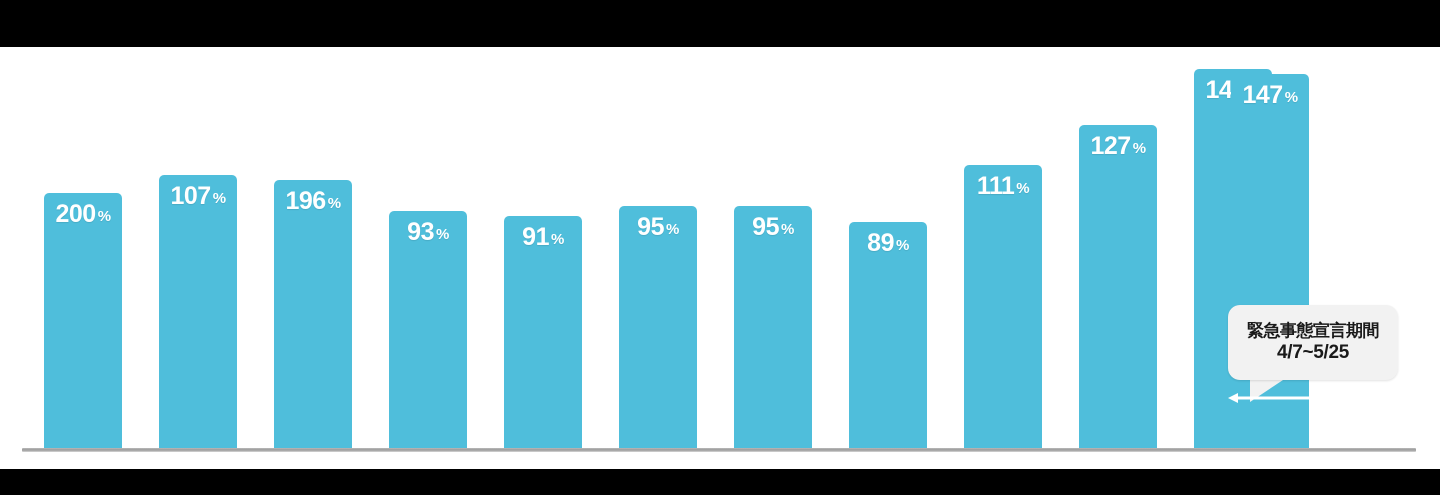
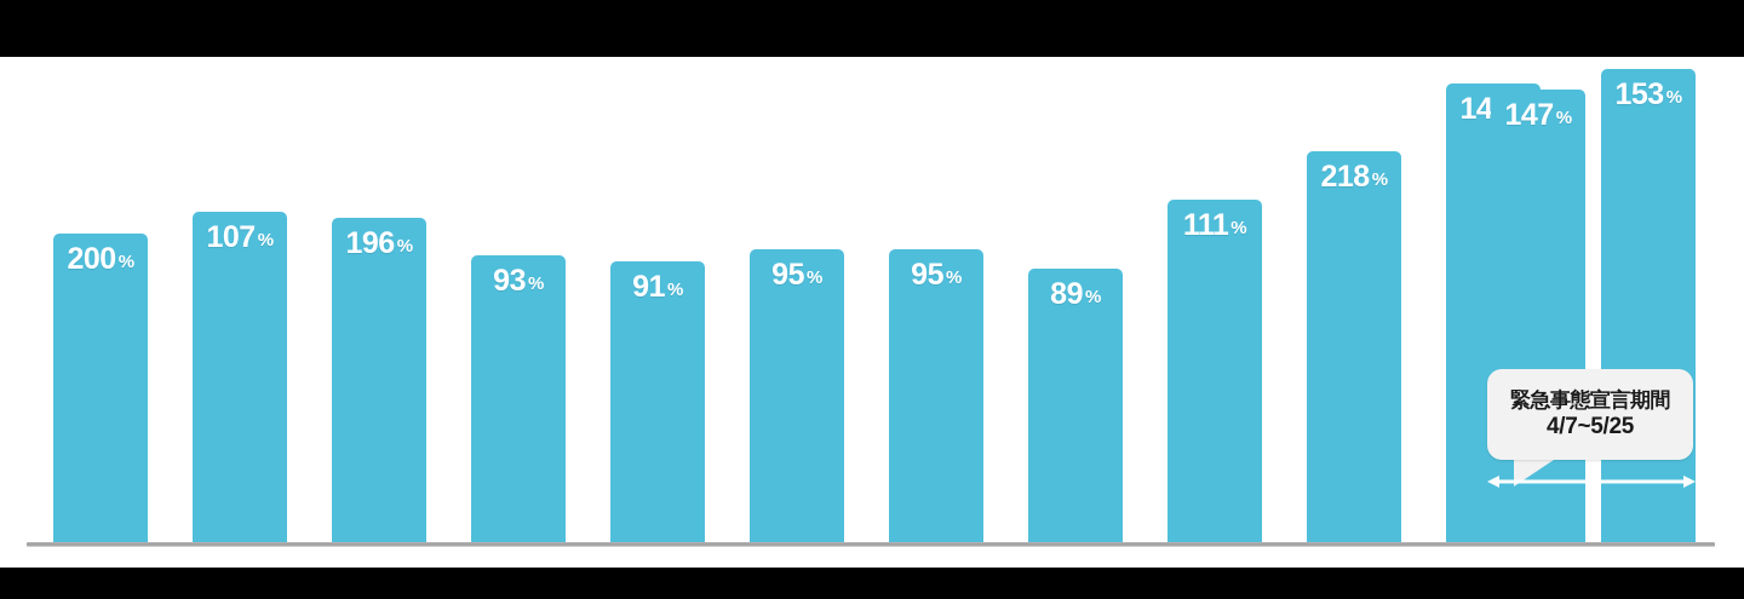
  200%
  107%
  196%
  93%
  91%
  95%
  95%
  89%
  111%
- 127%
+ 218%
  147%
+ 153%
  緊急事態宣言期間
  4/7~5/25
